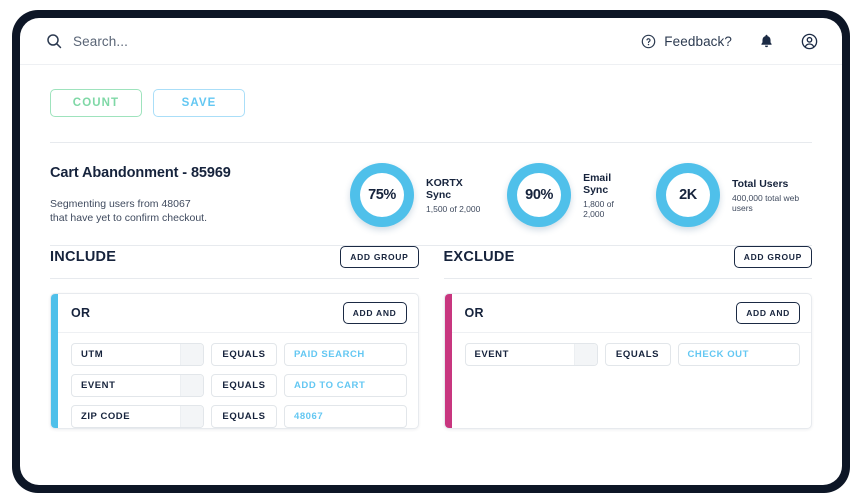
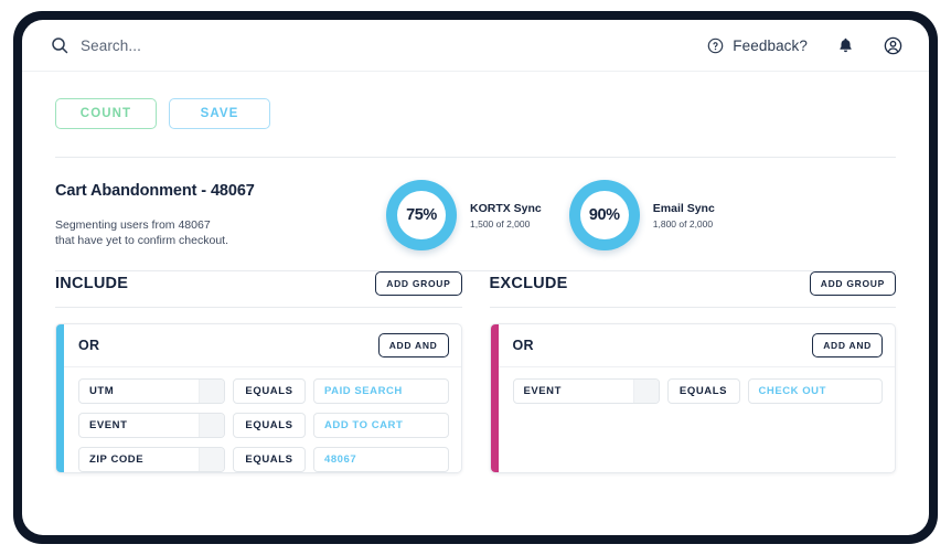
  Search...
  Feedback?
  COUNT
  SAVE
- Cart Abandonment - 85969
+ Cart Abandonment - 48067
  Segmenting users from 48067
  that have yet to confirm checkout.
  75%
  KORTX Sync
  1,500 of 2,000
  90%
  Email Sync
  1,800 of 2,000
- 2K
- Total Users
- 400,000 total web users
  INCLUDE
  ADD GROUP
  OR
  ADD AND
  UTM
  EQUALS
  PAID SEARCH
  EVENT
  EQUALS
  ADD TO CART
  ZIP CODE
  EQUALS
  48067
  EXCLUDE
  ADD GROUP
  OR
  ADD AND
  EVENT
  EQUALS
  CHECK OUT
